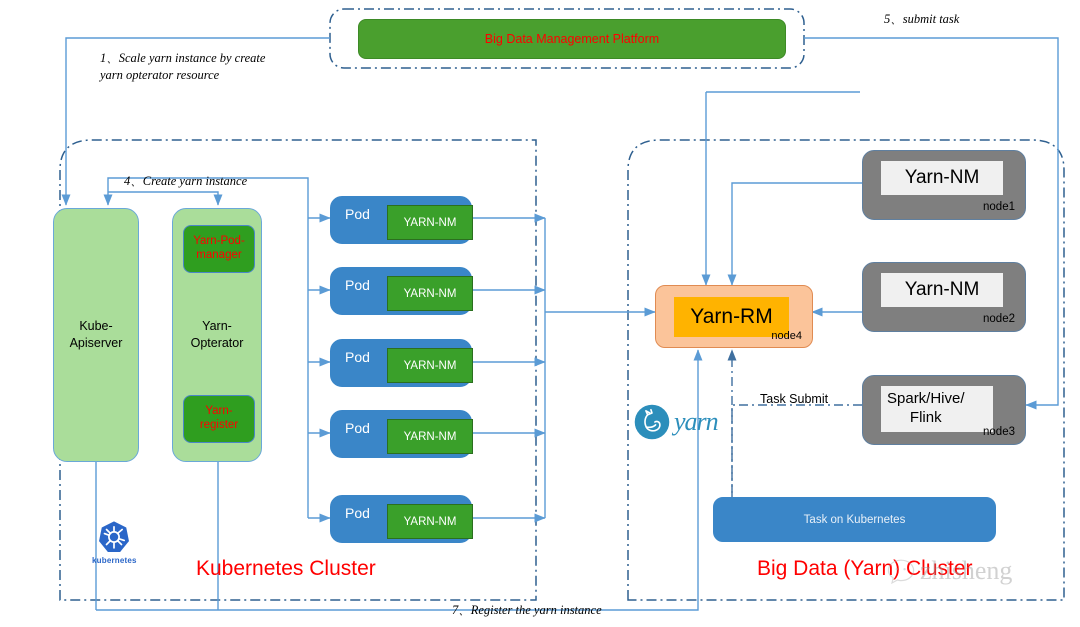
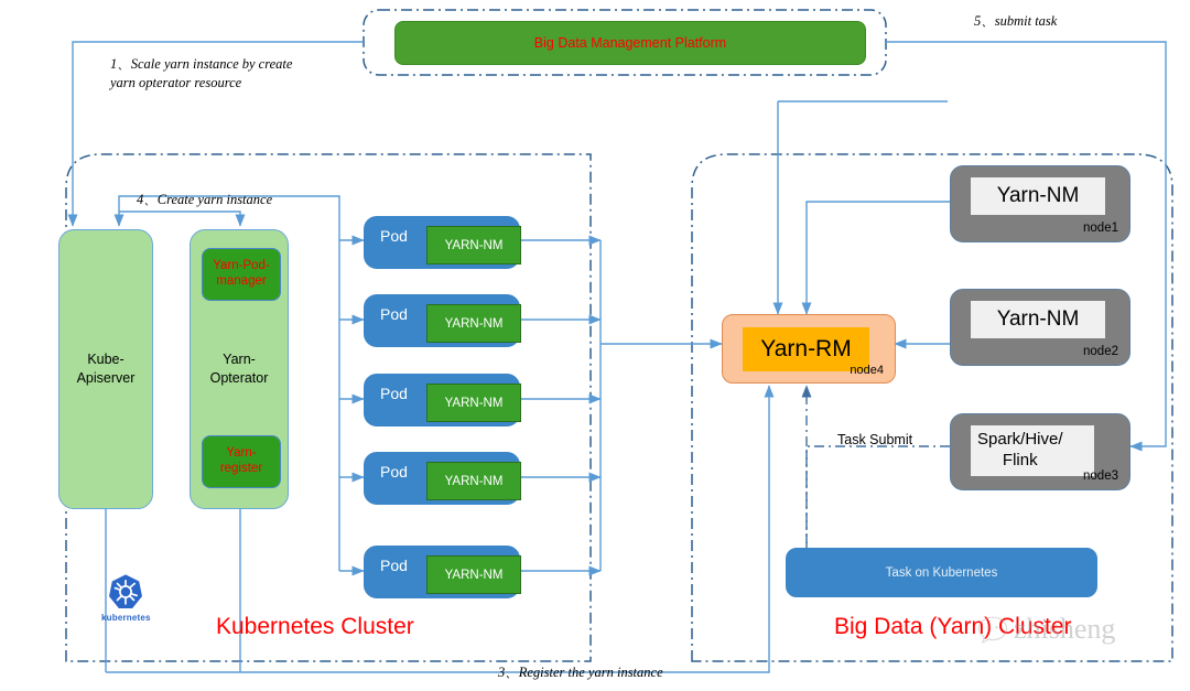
  Big Data Management Platform
  Kube-
  Apiserver
  Yarn-
  Opterator
  Yarn-Pod-
  manager
  Yarn-
  register
  Pod
  YARN-NM
  Pod
  YARN-NM
  Pod
  YARN-NM
  Pod
  YARN-NM
  Pod
  YARN-NM
  Yarn-RM
  node4
  Yarn-NM
  node1
  Yarn-NM
  node2
  Spark/Hive/
  Flink
  node3
  Task on Kubernetes
  Task Submit
  Kubernetes Cluster
  Big Data (Yarn) Cluster
  1、Scale yarn instance by create
  yarn opterator resource
  4、Create yarn instance
- 7、Register the yarn instance
+ 3、Register the yarn instance
  5、submit task
  kubernetes
- yarn
  zhisheng
